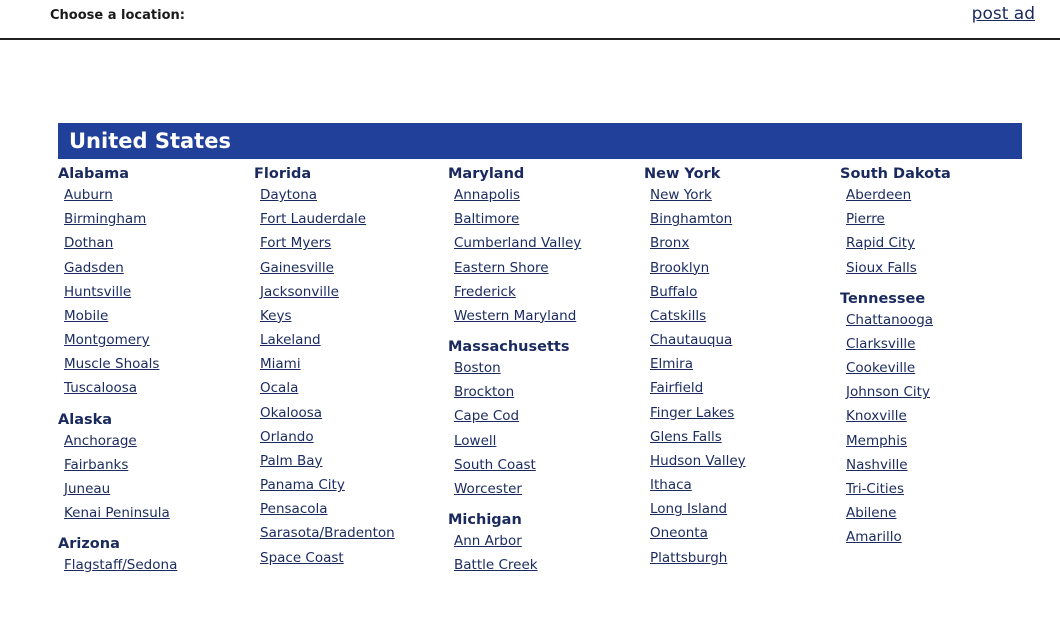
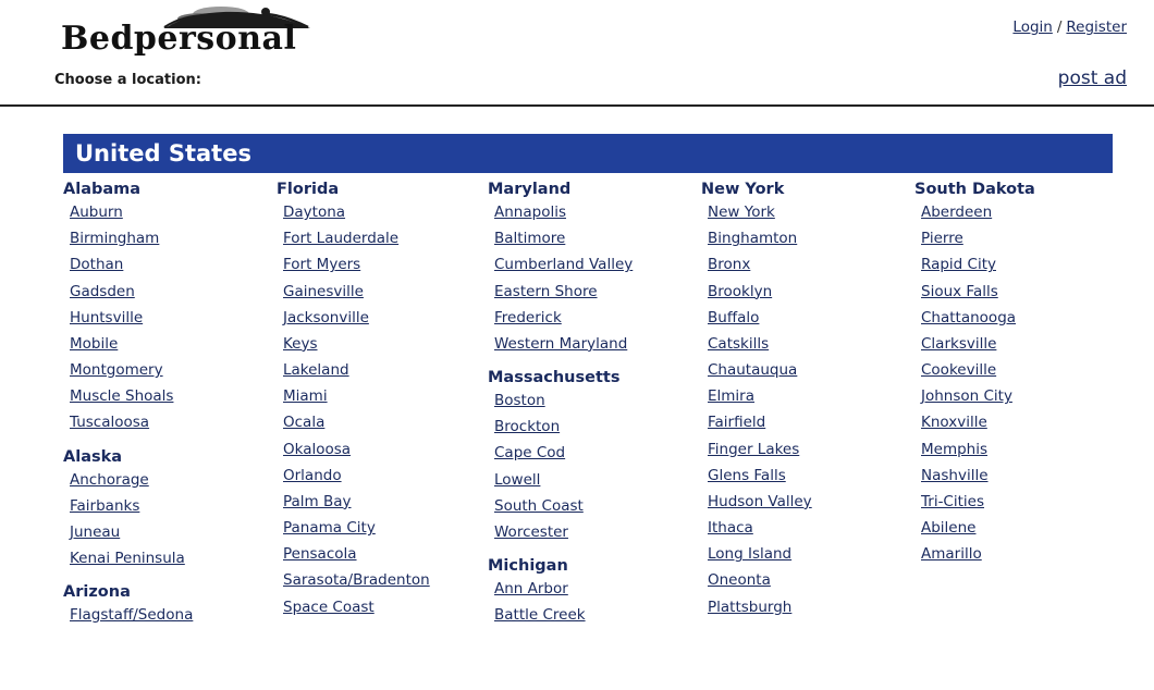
+ Bedpersonal
+ Login / Register
  Choose a location:
  post ad
  United States
  Alabama
  Auburn
  Birmingham
  Dothan
  Gadsden
  Huntsville
  Mobile
  Montgomery
  Muscle Shoals
  Tuscaloosa
  Alaska
  Anchorage
  Fairbanks
  Juneau
  Kenai Peninsula
  Arizona
  Flagstaff/Sedona
  Florida
  Daytona
  Fort Lauderdale
  Fort Myers
  Gainesville
  Jacksonville
  Keys
  Lakeland
  Miami
  Ocala
  Okaloosa
  Orlando
  Palm Bay
  Panama City
  Pensacola
  Sarasota/Bradenton
  Space Coast
  Maryland
  Annapolis
  Baltimore
  Cumberland Valley
  Eastern Shore
  Frederick
  Western Maryland
  Massachusetts
  Boston
  Brockton
  Cape Cod
  Lowell
  South Coast
  Worcester
  Michigan
  Ann Arbor
  Battle Creek
  New York
  New York
  Binghamton
  Bronx
  Brooklyn
  Buffalo
  Catskills
  Chautauqua
  Elmira
  Fairfield
  Finger Lakes
  Glens Falls
  Hudson Valley
  Ithaca
  Long Island
  Oneonta
  Plattsburgh
  South Dakota
  Aberdeen
  Pierre
  Rapid City
  Sioux Falls
- Tennessee
  Chattanooga
  Clarksville
  Cookeville
  Johnson City
  Knoxville
  Memphis
  Nashville
  Tri-Cities
  Abilene
  Amarillo
